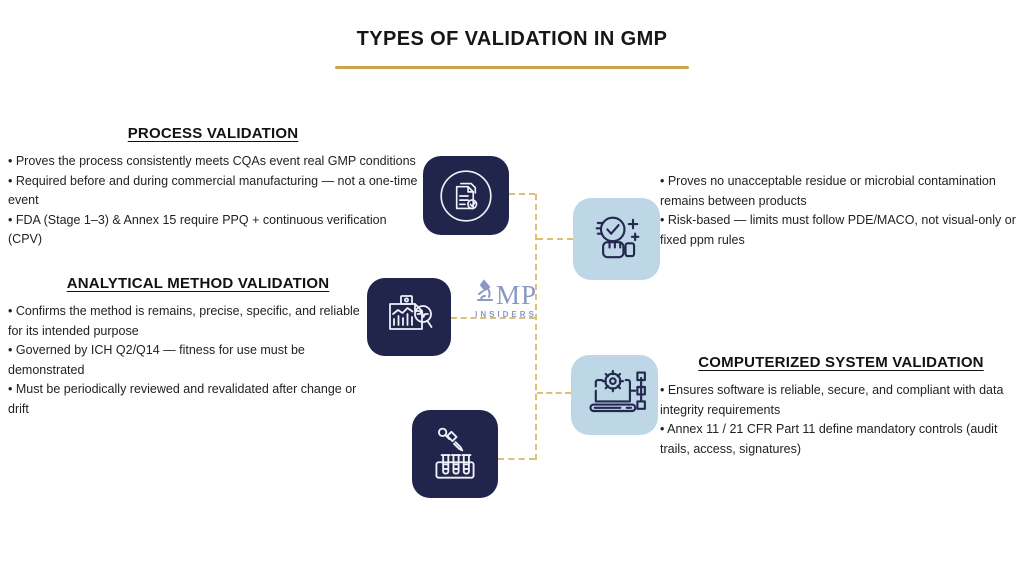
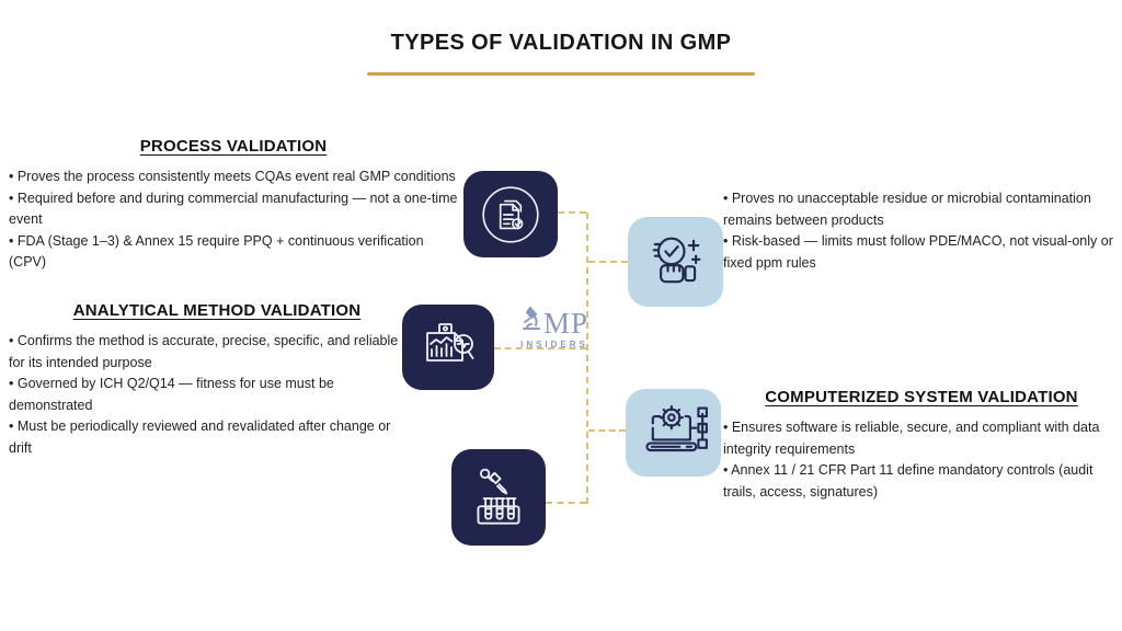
  TYPES OF VALIDATION IN GMP
  PROCESS VALIDATION
  • Proves the process consistently meets CQAs event real GMP conditions
  • Required before and during commercial manufacturing — not a one-time event
  • FDA (Stage 1–3) & Annex 15 require PPQ + continuous verification (CPV)
  ANALYTICAL METHOD VALIDATION
- • Confirms the method is remains, precise, specific, and reliable for its intended purpose
+ • Confirms the method is accurate, precise, specific, and reliable for its intended purpose
  • Governed by ICH Q2/Q14 — fitness for use must be demonstrated
  • Must be periodically reviewed and revalidated after change or drift
  • Proves no unacceptable residue or microbial contamination remains between products
  • Risk-based — limits must follow PDE/MACO, not visual-only or fixed ppm rules
  COMPUTERIZED SYSTEM VALIDATION
  • Ensures software is reliable, secure, and compliant with data integrity requirements
  • Annex 11 / 21 CFR Part 11 define mandatory controls (audit trails, access, signatures)
  MP
  INSIDERS
